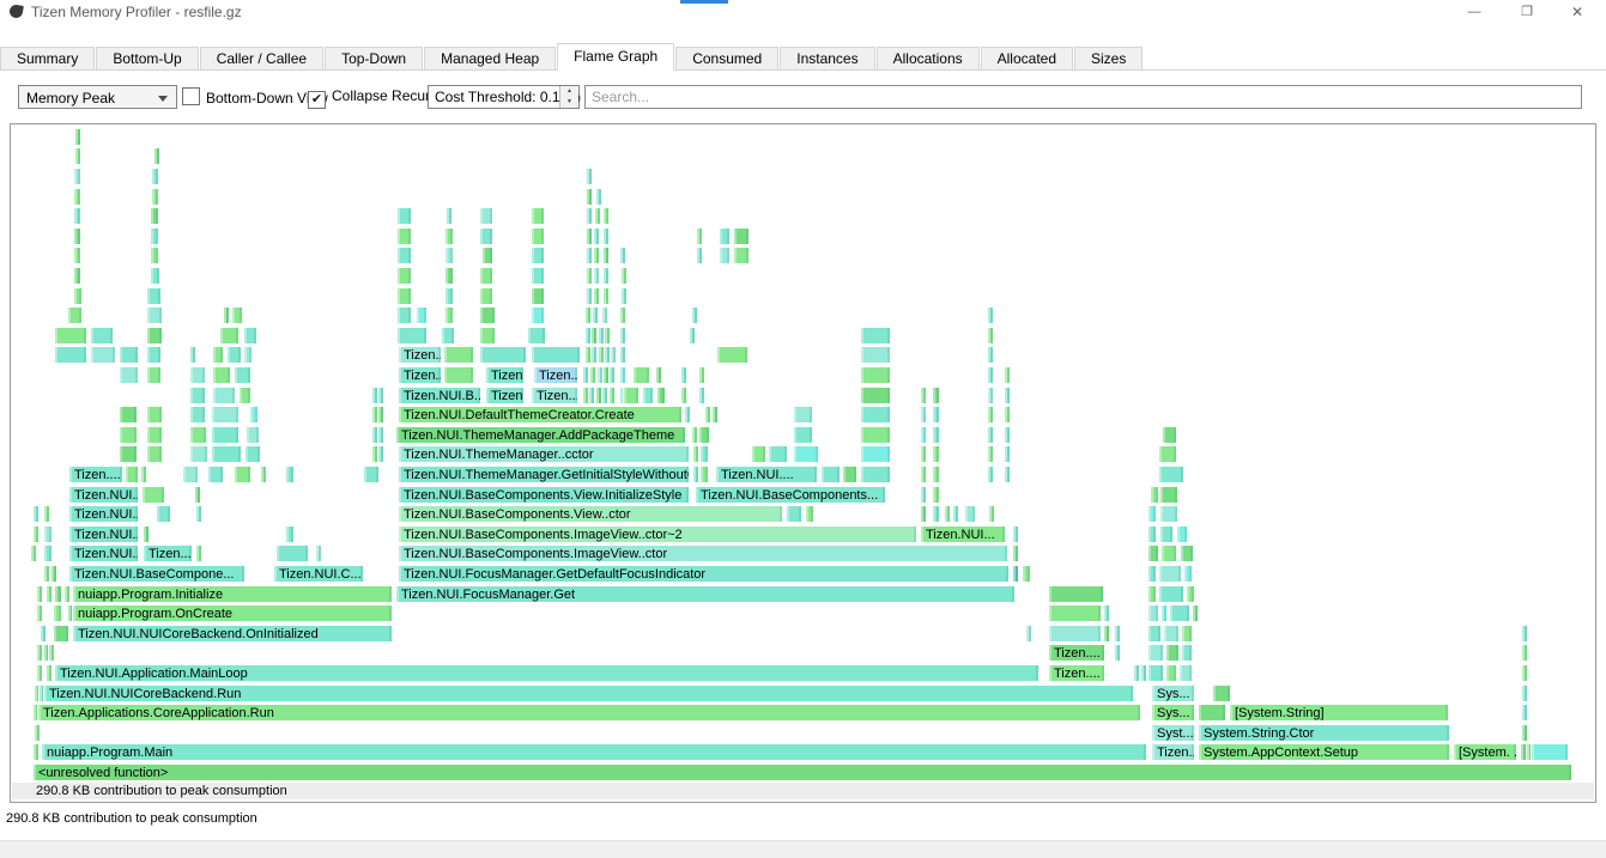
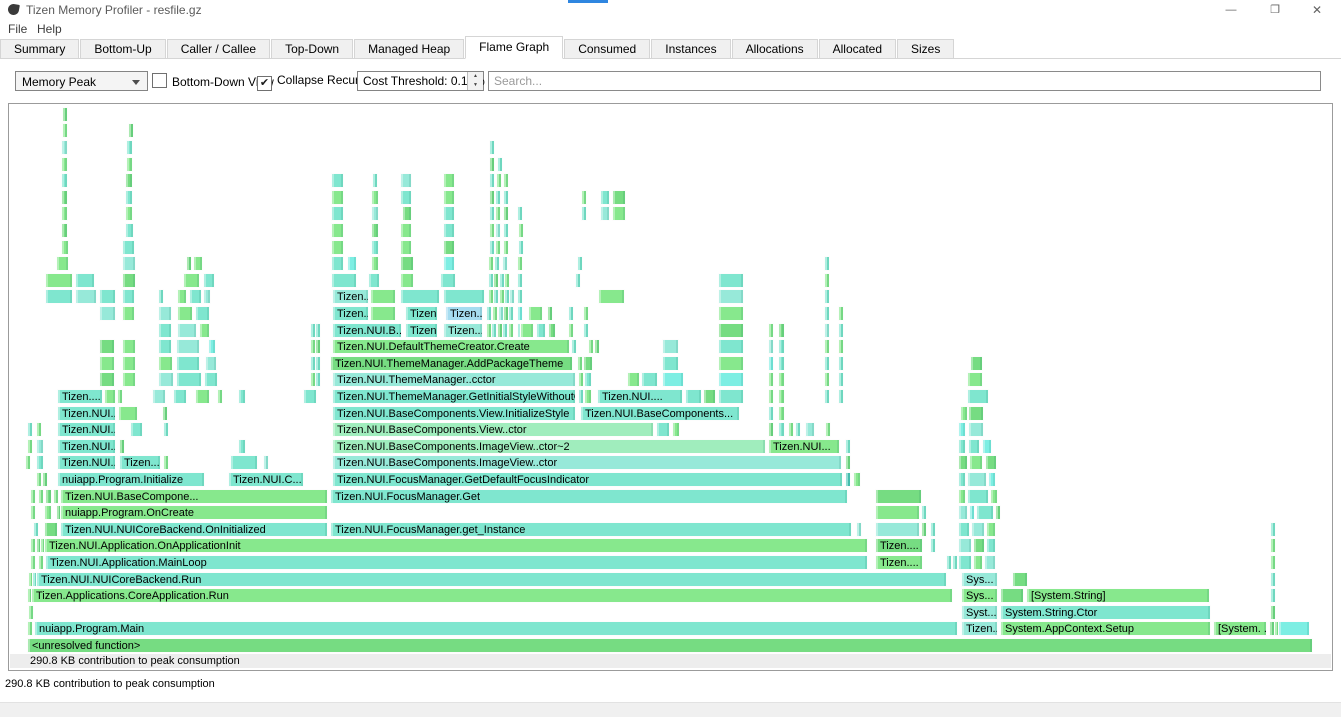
  Tizen Memory Profiler - resfile.gz
  —
  ❐
  ✕
+ File
+ Help
  Summary
  Bottom-Up
  Caller / Callee
  Top-Down
  Managed Heap
  Flame Graph
  Consumed
  Instances
  Allocations
  Allocated
  Sizes
  Memory Peak
  Bottom-Down V
  ✔ Collapse Recu
  Cost Threshold: 0.1
  Search...
  <unresolved function>
  nuiapp.Program.Main
  Tizen..
  System.AppContext.Setup
  [System. .
  Syst...
  System.String.Ctor
  Tizen.Applications.CoreApplication.Run
  Sys...
  [System.String]
  Tizen.NUI.NUICoreBackend.Run
  Sys...
  Tizen.NUI.Application.MainLoop
  Tizen....
+ Tizen.NUI.Application.OnApplicationInit
  Tizen....
  Tizen.NUI.NUICoreBackend.OnInitialized
+ Tizen.NUI.FocusManager.get_Instance
  nuiapp.Program.OnCreate
- nuiapp.Program.Initialize
+ Tizen.NUI.BaseCompone...
  Tizen.NUI.FocusManager.Get
- Tizen.NUI.BaseCompone...
+ nuiapp.Program.Initialize
  Tizen.NUI.C...
  Tizen.NUI.FocusManager.GetDefaultFocusIndicator
  Tizen.NUI..
  Tizen...
  Tizen.NUI.BaseComponents.ImageView..ctor
  Tizen.NUI..
  Tizen.NUI.BaseComponents.ImageView..ctor~2
  Tizen.NUI...
  Tizen.NUI..
  Tizen.NUI.BaseComponents.View..ctor
  Tizen.NUI..
  Tizen.NUI.BaseComponents.View.InitializeStyle
  Tizen.NUI.BaseComponents...
  Tizen....
  Tizen.NUI.ThemeManager.GetInitialStyleWithout
  Tizen.NUI....
  Tizen.NUI.ThemeManager..cctor
  Tizen.NUI.ThemeManager.AddPackageTheme
  Tizen.NUI.DefaultThemeCreator.Create
  Tizen.NUI.B..
  Tizen...
  Tizen..
  Tizen..
  Tizen..
  290.8 KB contribution to peak consumption
  290.8 KB contribution to peak consumption
